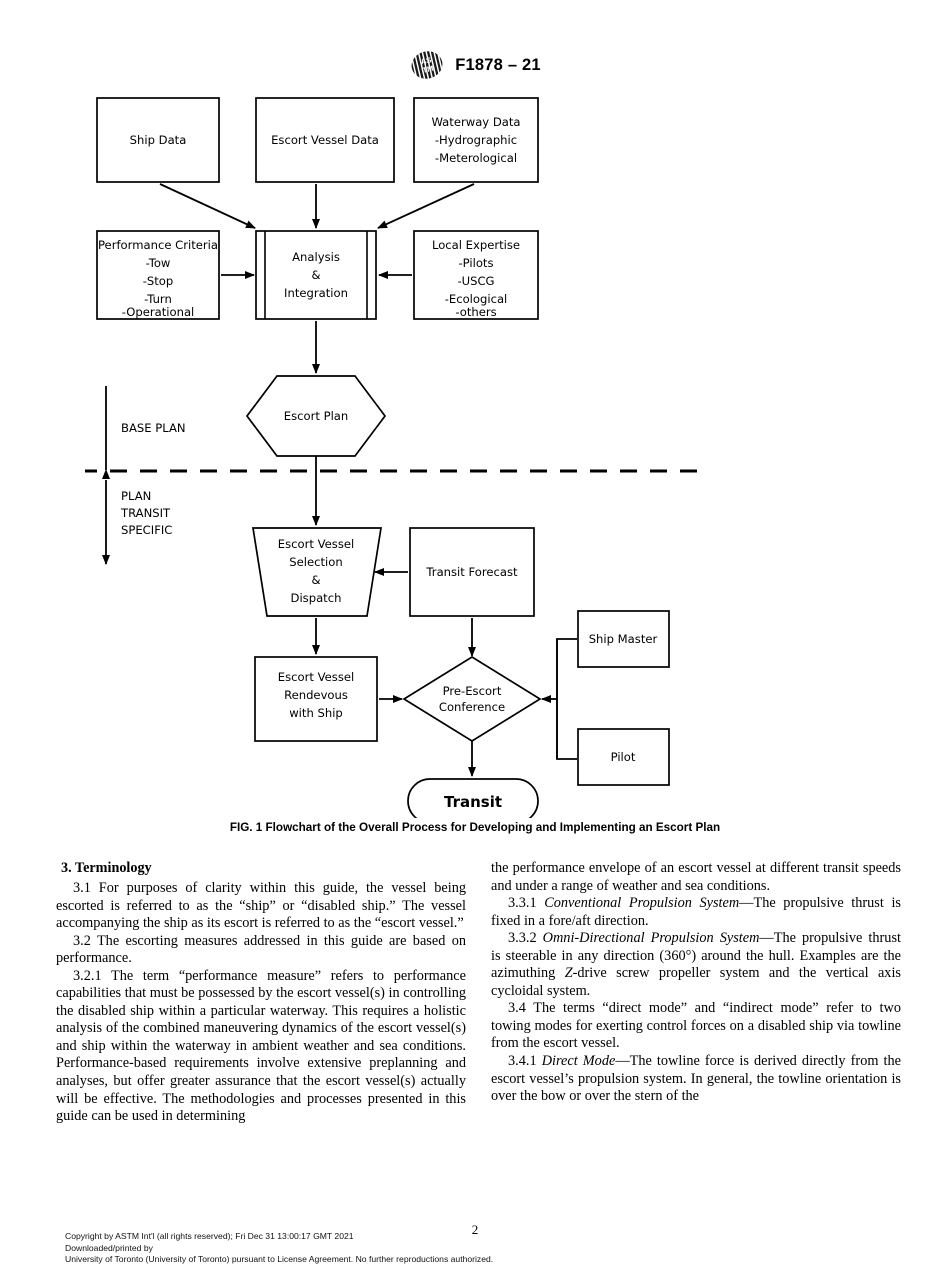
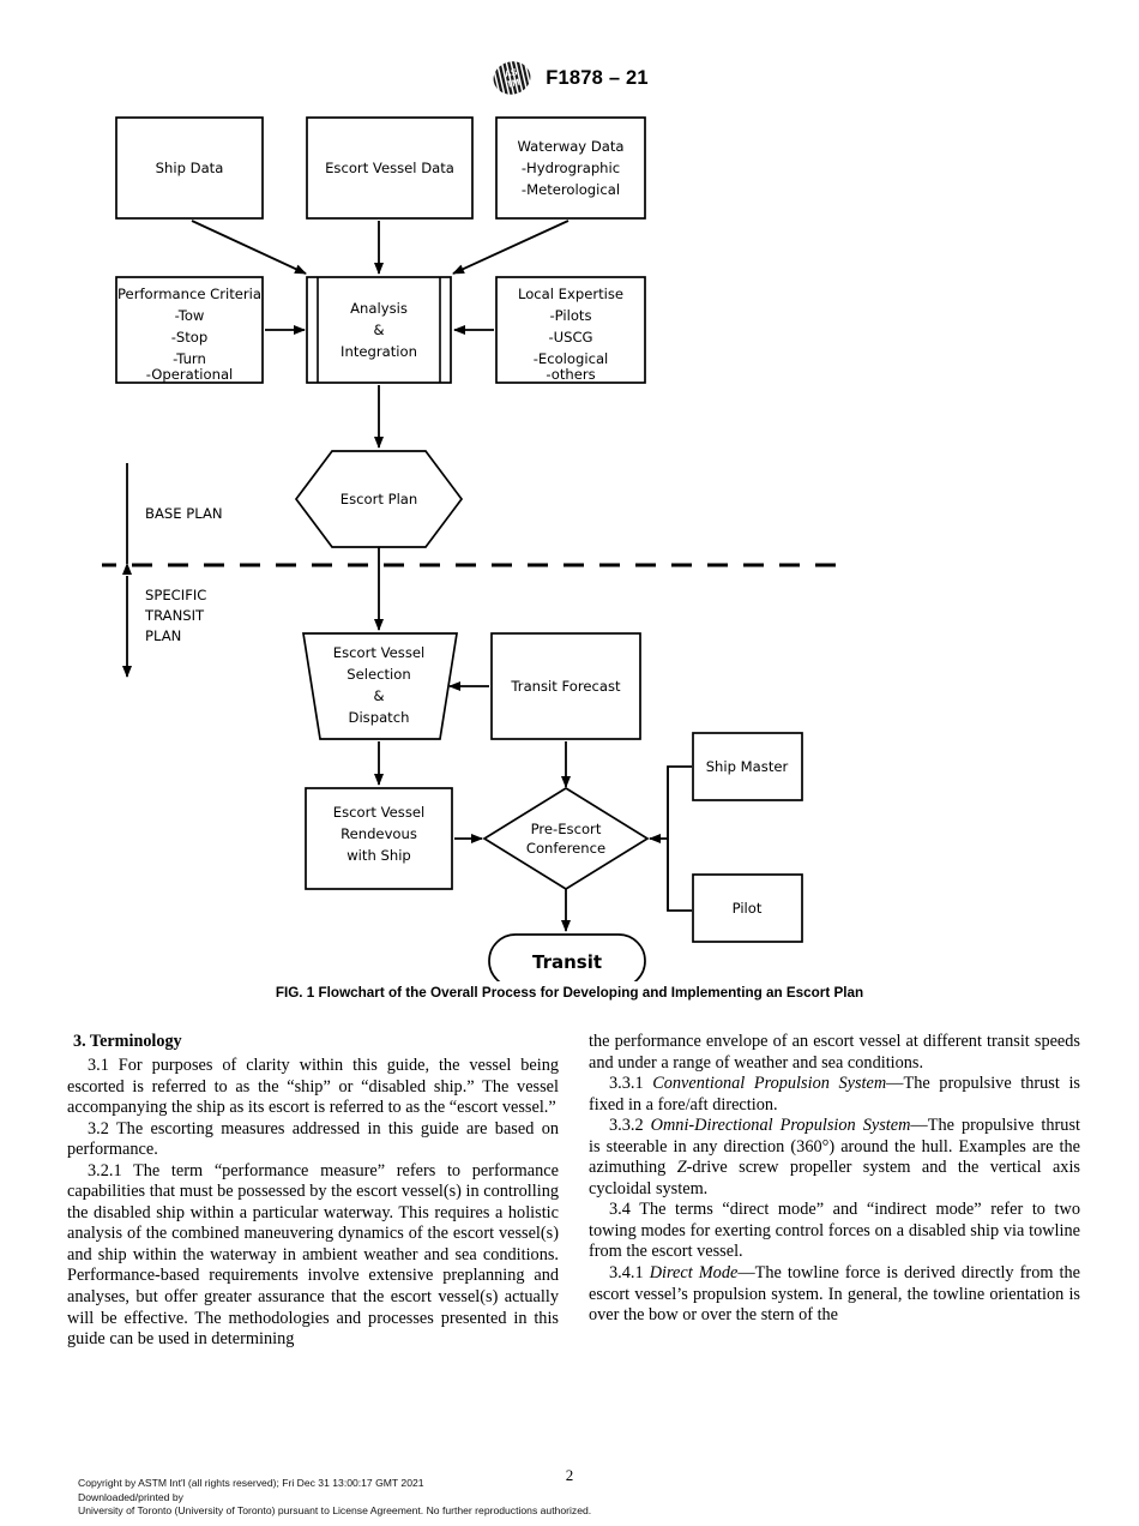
  F1878 – 21
  Ship Data
  Escort Vessel Data
  Waterway Data
  -Hydrographic
  -Meterological
  Performance Criteria
  -Tow
  -Stop
  -Turn
  -Operational
  Analysis
  &
  Integration
  Local Expertise
  -Pilots
  -USCG
  -Ecological
  -others
  Escort Plan
  BASE PLAN
- PLAN
+ SPECIFIC
  TRANSIT
- SPECIFIC
+ PLAN
  Escort Vessel
  Selection
  &
  Dispatch
  Transit Forecast
  Escort Vessel
  Rendevous
  with Ship
  Pre-Escort
  Conference
  Ship Master
  Pilot
  Transit
  FIG. 1 Flowchart of the Overall Process for Developing and Implementing an Escort Plan
  3. Terminology
  3.1 For purposes of clarity within this guide, the vessel being escorted is referred to as the “ship” or “disabled ship.” The vessel accompanying the ship as its escort is referred to as the “escort vessel.”
  3.2 The escorting measures addressed in this guide are based on performance.
  3.2.1 The term “performance measure” refers to performance capabilities that must be possessed by the escort vessel(s) in controlling the disabled ship within a particular waterway. This requires a holistic analysis of the combined maneuvering dynamics of the escort vessel(s) and ship within the waterway in ambient weather and sea conditions. Performance-based requirements involve extensive preplanning and analyses, but offer greater assurance that the escort vessel(s) actually will be effective. The methodologies and processes presented in this guide can be used in determining
  the performance envelope of an escort vessel at different transit speeds and under a range of weather and sea conditions.
  3.3.1 Conventional Propulsion System—The propulsive thrust is fixed in a fore/aft direction.
  3.3.2 Omni-Directional Propulsion System—The propulsive thrust is steerable in any direction (360°) around the hull. Examples are the azimuthing Z-drive screw propeller system and the vertical axis cycloidal system.
  3.4 The terms “direct mode” and “indirect mode” refer to two towing modes for exerting control forces on a disabled ship via towline from the escort vessel.
  3.4.1 Direct Mode—The towline force is derived directly from the escort vessel’s propulsion system. In general, the towline orientation is over the bow or over the stern of the
  2
  Copyright by ASTM Int'l (all rights reserved); Fri Dec 31 13:00:17 GMT 2021
  Downloaded/printed by
  University of Toronto (University of Toronto) pursuant to License Agreement. No further reproductions authorized.
